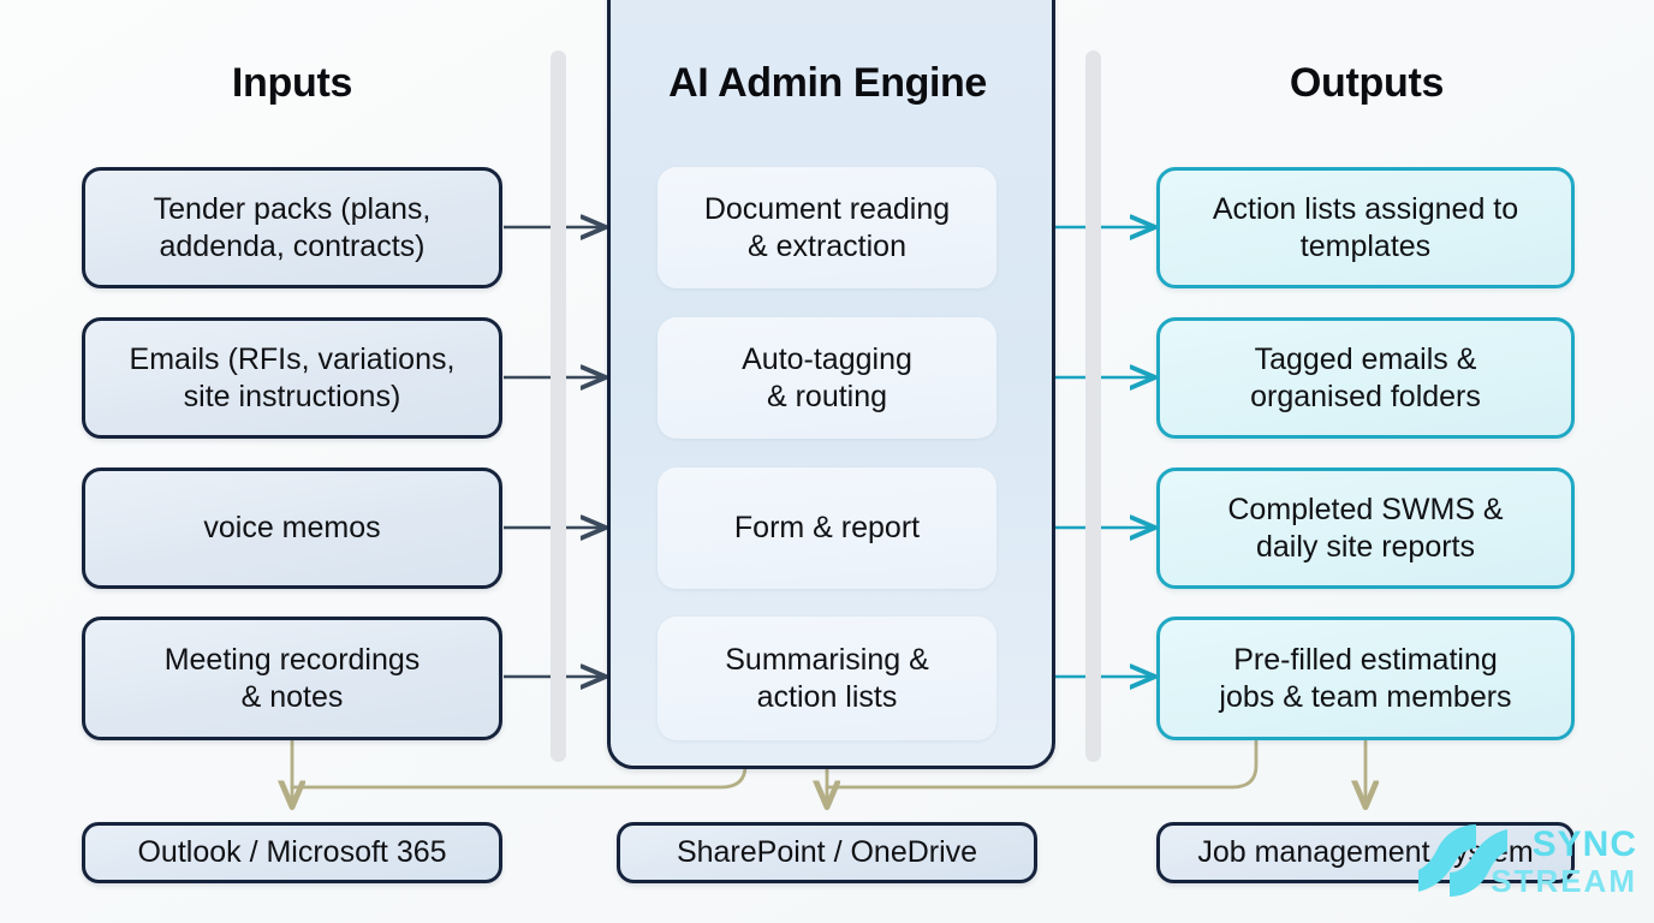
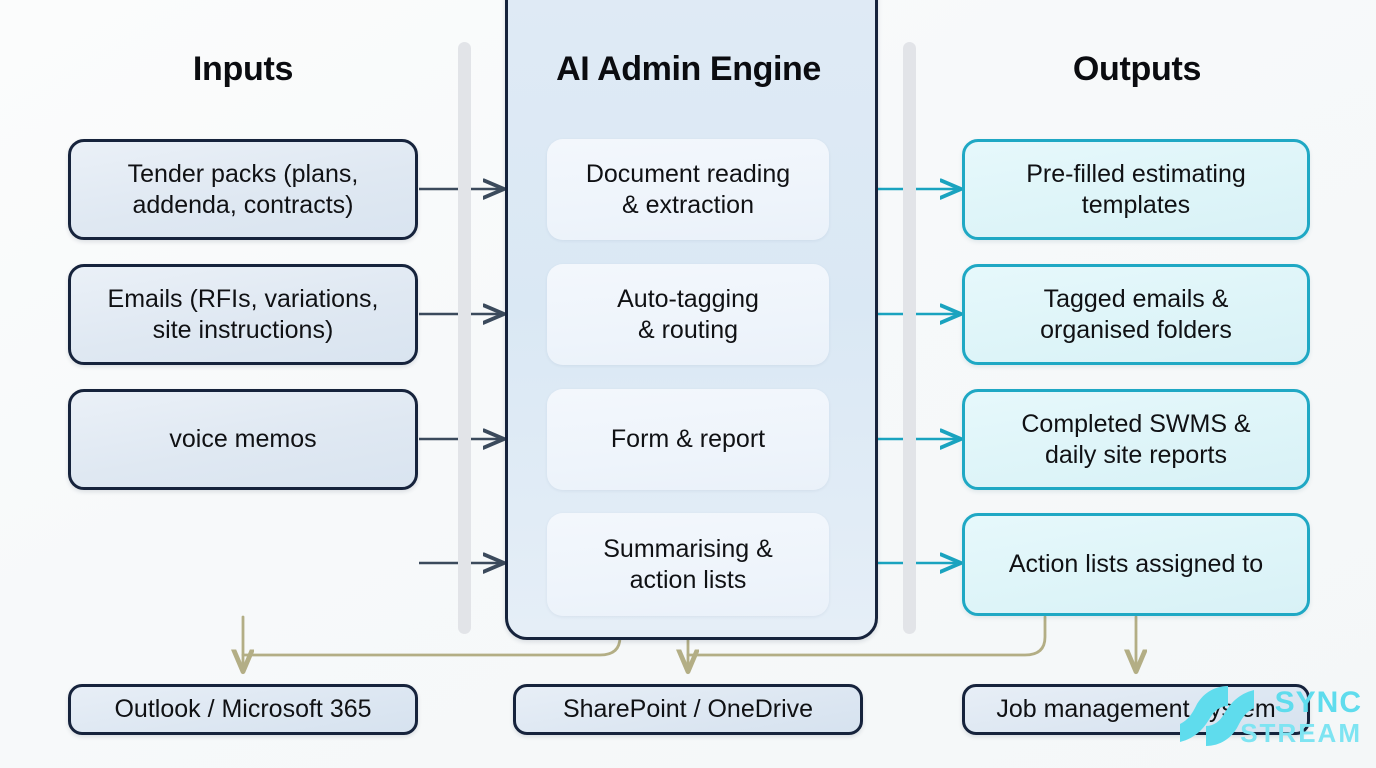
  AI Admin Engine
  Inputs
  Outputs
  Tender packs (plans,
  addenda, contracts)
  Emails (RFIs, variations,
  site instructions)
  voice memos
- Meeting recordings
- & notes
  Document reading
  & extraction
  Auto-tagging
  & routing
  Form & report
  Summarising &
  action lists
- Action lists assigned to
+ Pre-filled estimating
  templates
  Tagged emails &
  organised folders
  Completed SWMS &
  daily site reports
- Pre-filled estimating
+ Action lists assigned to
- jobs & team members
  Outlook / Microsoft 365
  SharePoint / OneDrive
  Job managementm
  SYNC
  STREAM
